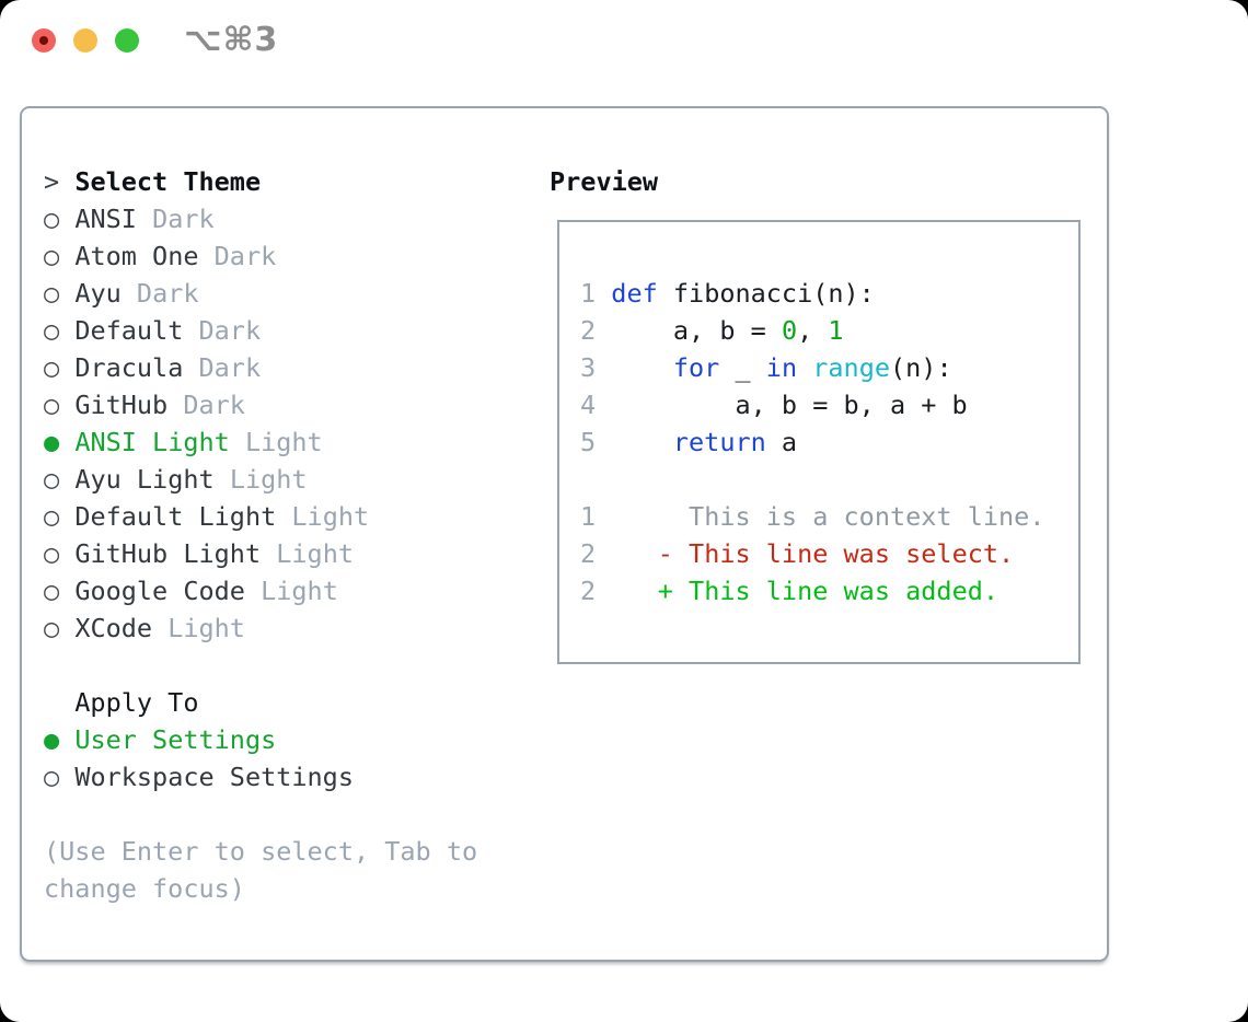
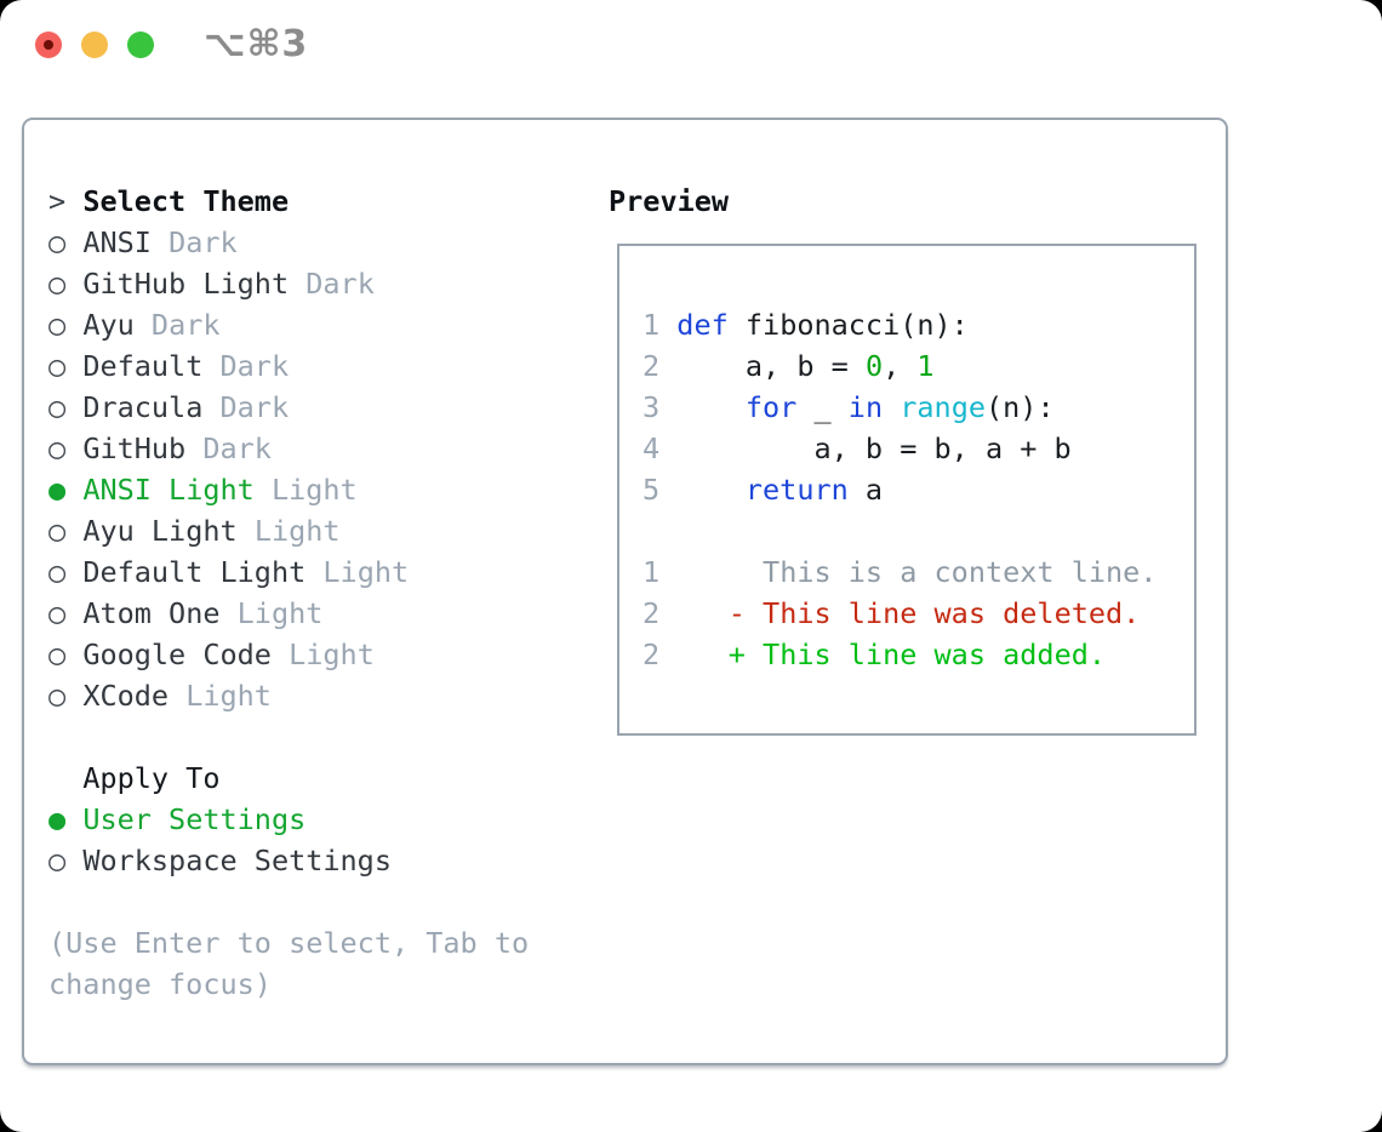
  ⌥⌘3
  > Select Theme
  ○ ANSI Dark
- ○ Atom One Dark
+ ○ GitHub Light Dark
  ○ Ayu Dark
  ○ Default Dark
  ○ Dracula Dark
  ○ GitHub Dark
  ● ANSI Light Light
  ○ Ayu Light Light
  ○ Default Light Light
- ○ GitHub Light Light
+ ○ Atom One Light
  ○ Google Code Light
  ○ XCode Light
  Apply To
  ● User Settings
  ○ Workspace Settings
  (Use Enter to select, Tab to
  change focus)
  Preview
  1 def fibonacci(n):
  2 a, b = 0, 1
  3 for _ in range(n):
  4 a, b = b, a + b
  5 return a
  1 This is a context line.
- 2 - This line was select.
+ 2 - This line was deleted.
  2 + This line was added.
